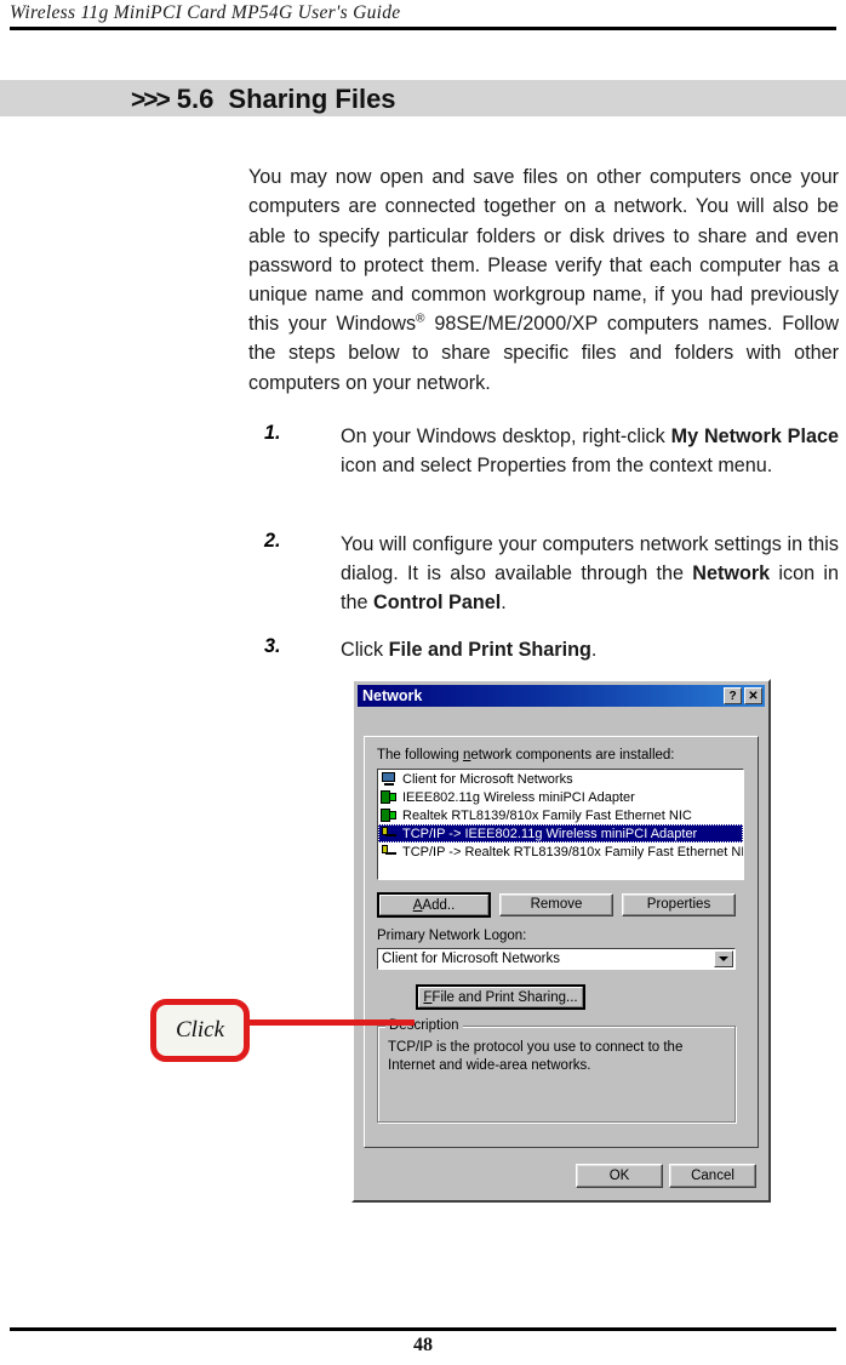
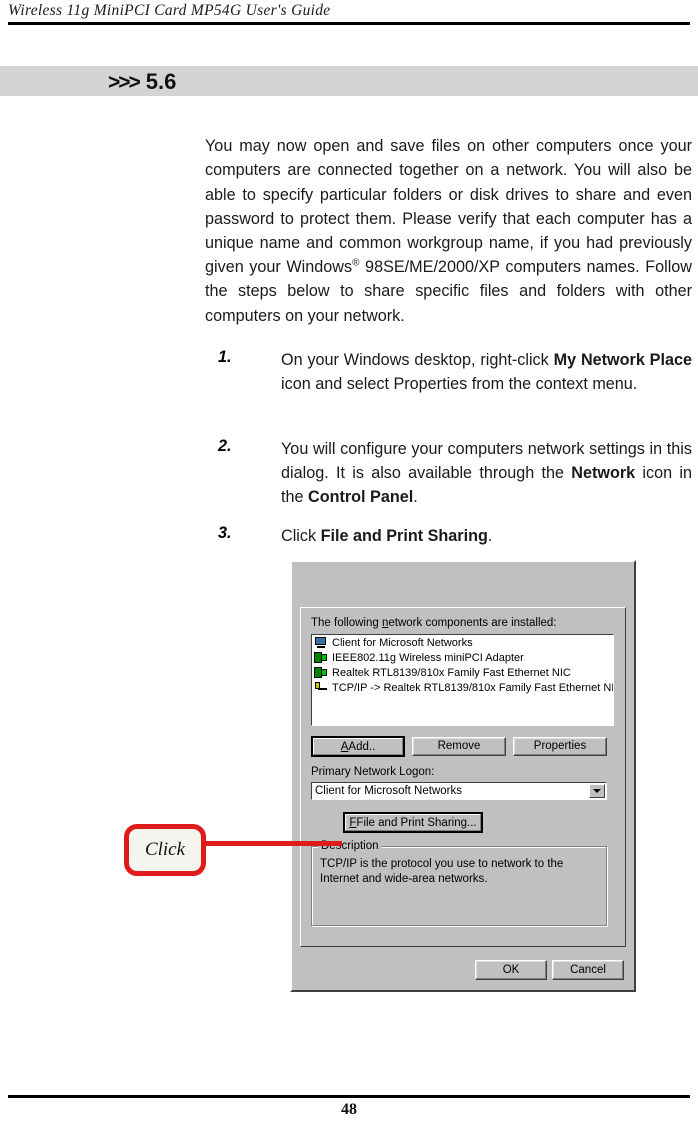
  Wireless 11g MiniPCI Card MP54G User's Guide
  >>>
  5.6
- Sharing Files
- You may now open and save files on other computers once your computers are connected together on a network. You will also be able to specify particular folders or disk drives to share and even password to protect them. Please verify that each computer has a unique name and common workgroup name, if you had previously this your Windows® 98SE/ME/2000/XP computers names. Follow the steps below to share specific files and folders with other computers on your network.
+ You may now open and save files on other computers once your computers are connected together on a network. You will also be able to specify particular folders or disk drives to share and even password to protect them. Please verify that each computer has a unique name and common workgroup name, if you had previously given your Windows® 98SE/ME/2000/XP computers names. Follow the steps below to share specific files and folders with other computers on your network.
  1.
  On your Windows desktop, right-click My Network Place icon and select Properties from the context menu.
  2.
  You will configure your computers network settings in this dialog. It is also available through the Network icon in the Control Panel.
  3.
  Click File and Print Sharing.
- Network
- ?
- ✕
  The following network components are installed:
  Client for Microsoft Networks
  IEEE802.11g Wireless miniPCI Adapter
  Realtek RTL8139/810x Family Fast Ethernet NIC
- TCP/IP -> IEEE802.11g Wireless miniPCI Adapter
  TCP/IP -> Realtek RTL8139/810x Family Fast Ethernet NI
  AAdd..
  Remove
  Properties
  Primary Network Logon:
  Client for Microsoft Networks
  FFile and Print Sharing...
  Description
- TCP/IP is the protocol you use to connect to the Internet and wide-area networks.
+ TCP/IP is the protocol you use to network to the Internet and wide-area networks.
  OK
  Cancel
  Click
  48
